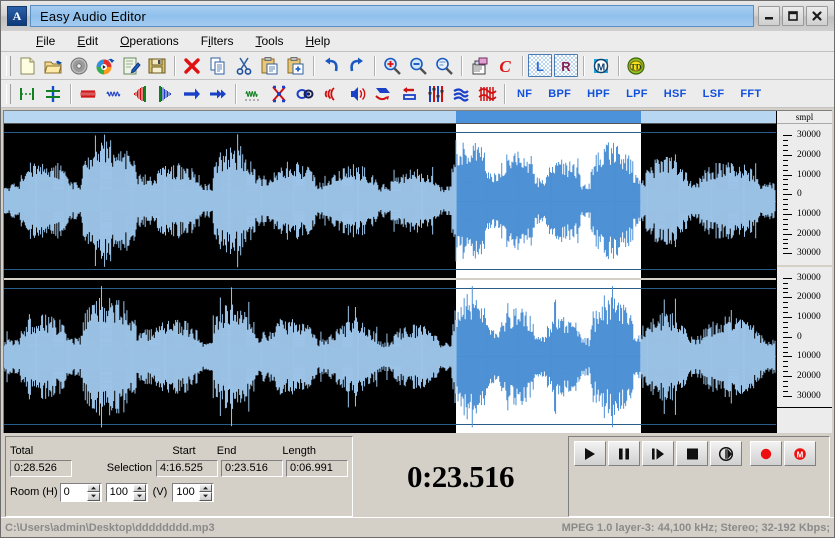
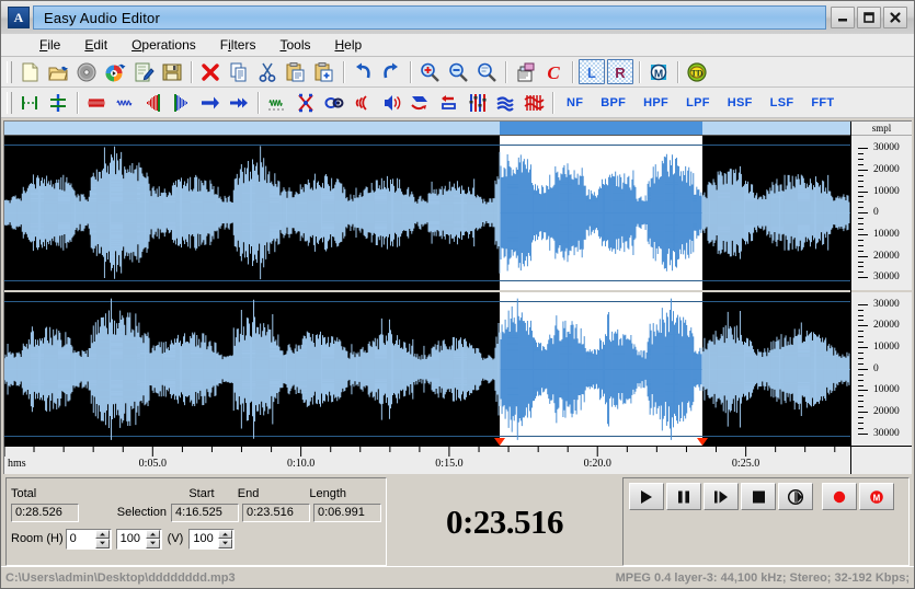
  A
  Easy Audio Editor
  File
  Edit
  Operations
  Filters
  Tools
  Help
  C
  L
  R
  M
  TD
  NF
  BPF
  HPF
  LPF
  HSF
  LSF
  FFT
+ hms
+ 0:05.0
+ 0:10.0
+ 0:15.0
+ 0:20.0
+ 0:25.0
  smpl
  30000
  20000
  10000
  0
  10000
  20000
  30000
  30000
  20000
  10000
  0
  10000
  20000
  30000
  Total
  Start
  End
  Length
  0:28.526
  Selection
  4:16.525
  0:23.516
  0:06.991
  Room (H)
  0
  100
  (V)
  100
  0:23.516
  M
  C:\Users\admin\Desktop\dddddddd.mp3
- MPEG 1.0 layer-3: 44,100 kHz; Stereo; 32-192 Kbps;
+ MPEG 0.4 layer-3: 44,100 kHz; Stereo; 32-192 Kbps;
